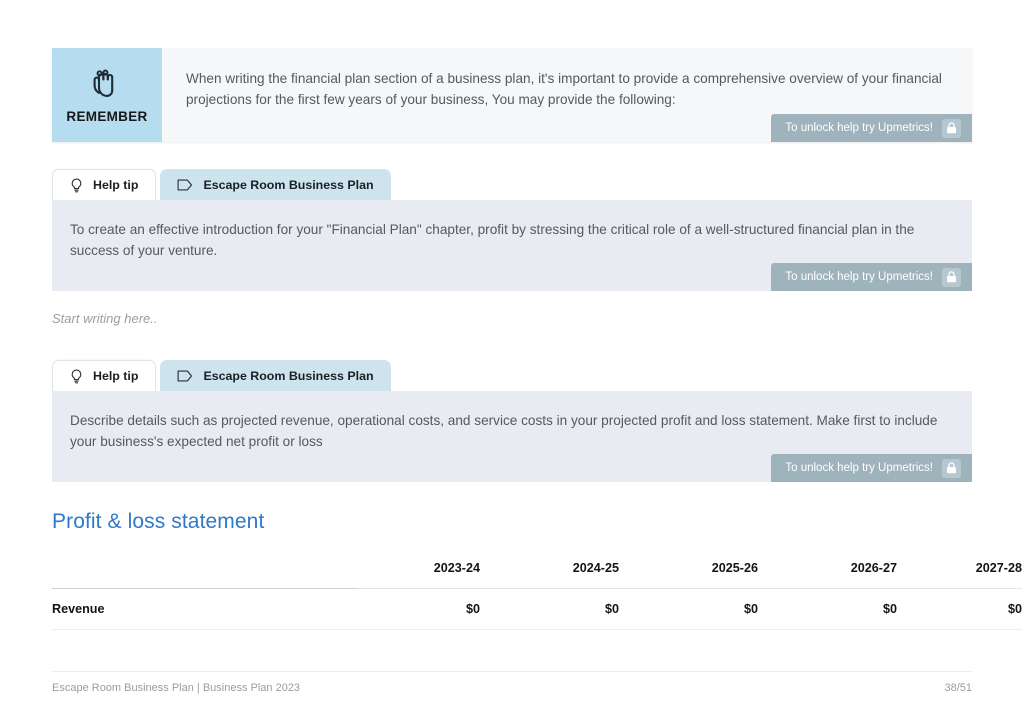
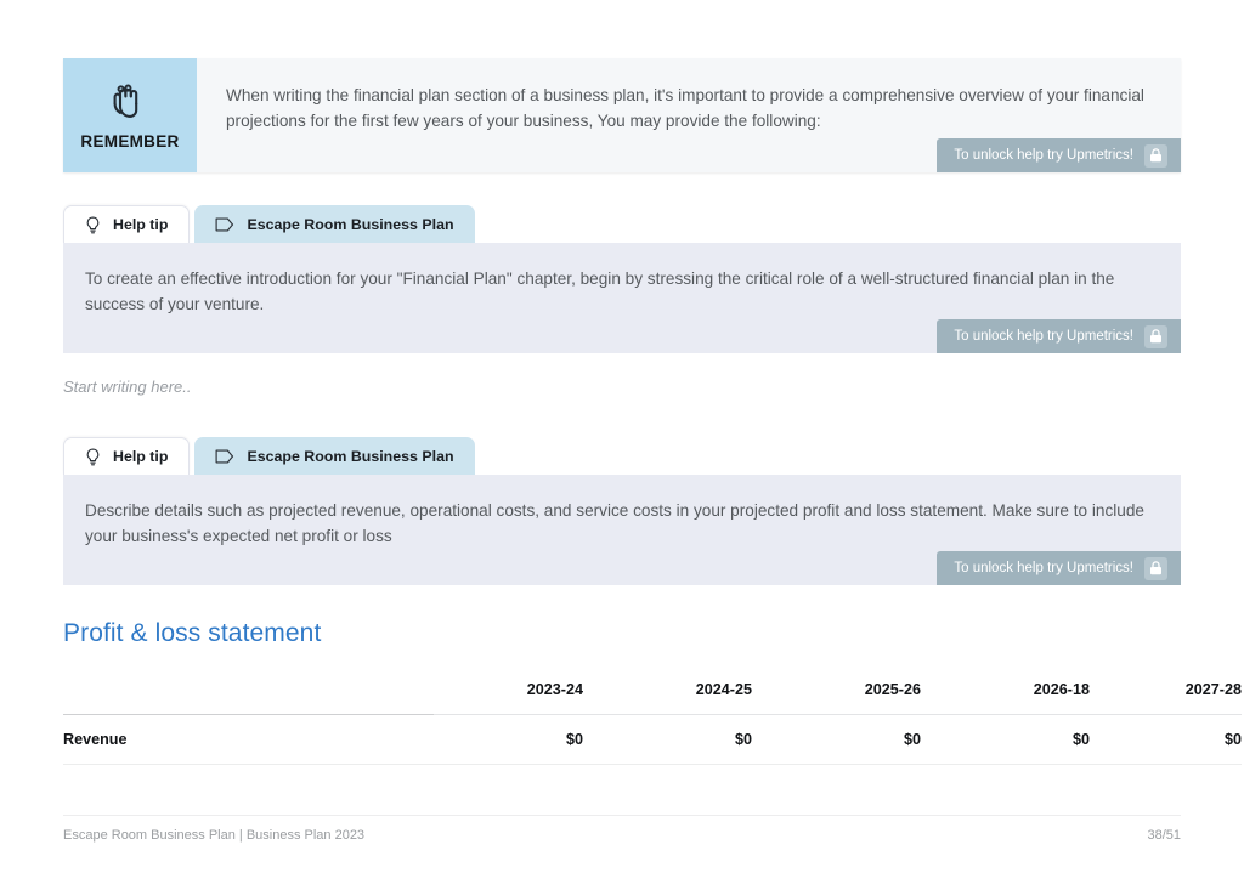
  REMEMBER
  When writing the financial plan section of a business plan, it's important to provide a comprehensive overview of your financial projections for the first few years of your business, You may provide the following:
  To unlock help try Upmetrics!
  Help tip
  Escape Room Business Plan
- To create an effective introduction for your "Financial Plan" chapter, profit by stressing the critical role of a well-structured financial plan in the success of your venture.
+ To create an effective introduction for your "Financial Plan" chapter, begin by stressing the critical role of a well-structured financial plan in the success of your venture.
  To unlock help try Upmetrics!
  Start writing here..
  Help tip
  Escape Room Business Plan
- Describe details such as projected revenue, operational costs, and service costs in your projected profit and loss statement. Make first to include your business's expected net profit or loss
+ Describe details such as projected revenue, operational costs, and service costs in your projected profit and loss statement. Make sure to include your business's expected net profit or loss
  To unlock help try Upmetrics!
  Profit & loss statement
- 	2023-24	2024-25	2025-26	2026-27	2027-28
+ 	2023-24	2024-25	2025-26	2026-18	2027-28
  Revenue	$0	$0	$0	$0	$0
  Escape Room Business Plan | Business Plan 2023
  38/51
